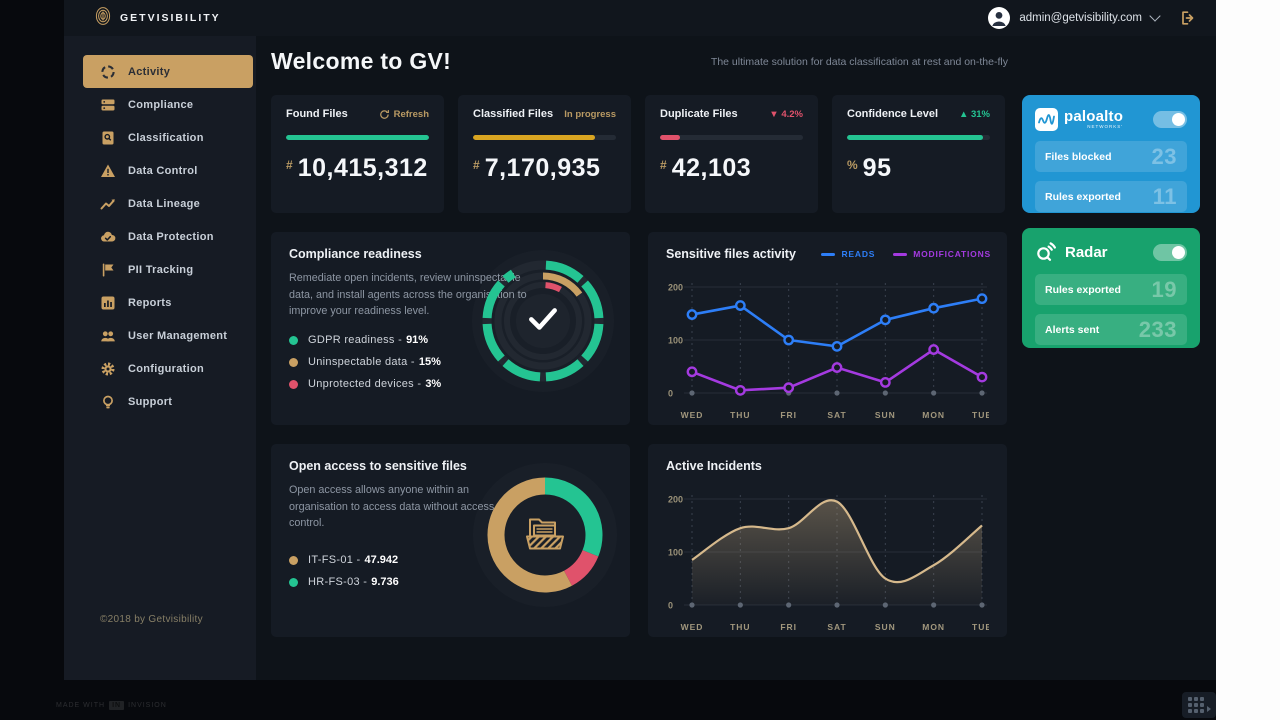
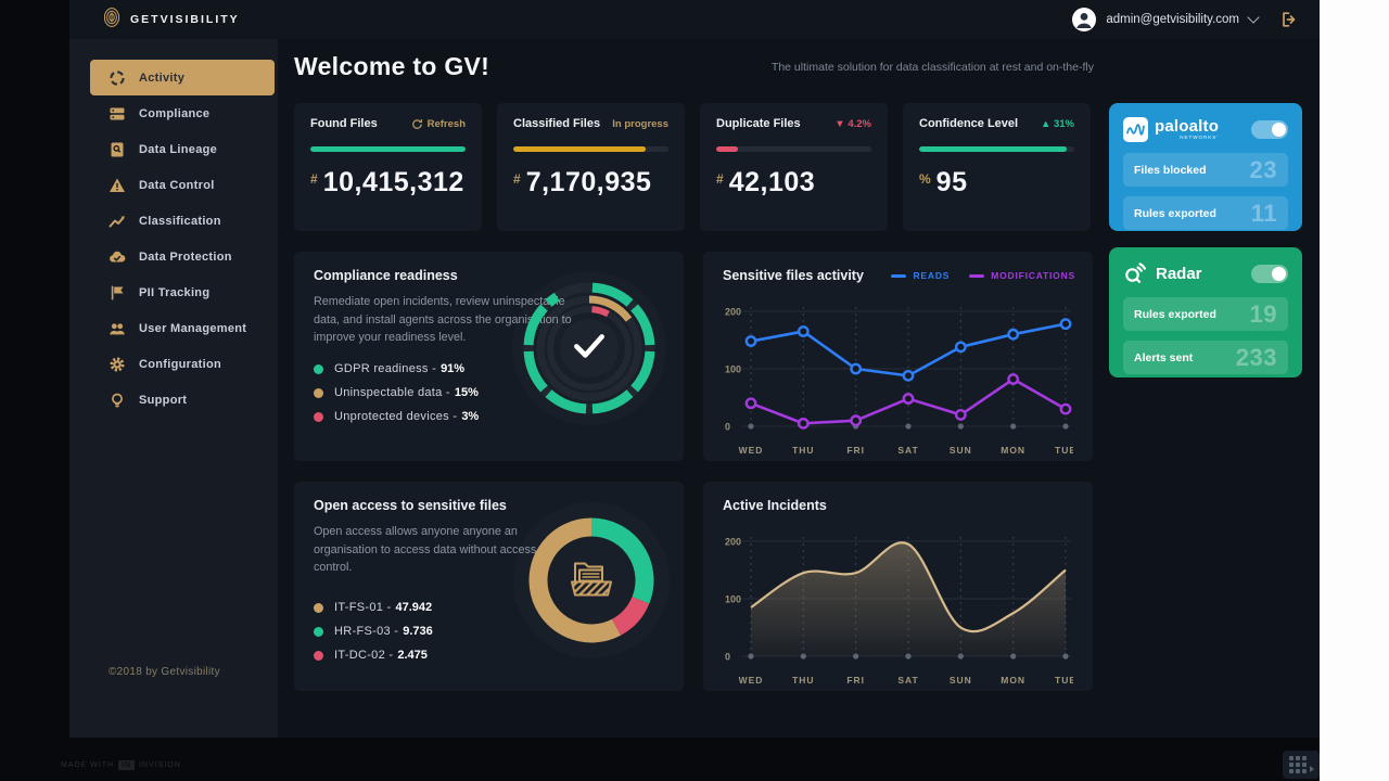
  GETVISIBILITY
  admin@getvisibility.com
  Activity
  Compliance
- Classification
+ Data Lineage
  Data Control
- Data Lineage
+ Classification
  Data Protection
  PII Tracking
- Reports
  User Management
  Configuration
  Support
  ©2018 by Getvisibility
  Welcome to GV!
  The ultimate solution for data classification at rest and on-the-fly
  Found Files
  Refresh
  #
  10,415,312
  Classified Files
  In progress
  #
  7,170,935
  Duplicate Files
  ▼ 4.2%
  #
  42,103
  Confidence Level
  ▲ 31%
  %
  95
  paloalto
  Files blocked
  23
  Rules exported
  11
  Radar
  Rules exported
  19
  Alerts sent
  233
  Compliance readiness
  Remediate open incidents, review uninspectae data, and install agents across the organition to improve your readiness level.
  GDPR readiness -
  91%
  Uninspectable data -
  15%
  Unprotected devices -
  3%
  Sensitive files activity
  READS
  MODIFICATIONS
  0
  100
  200
  WED
  THU
  FRI
  SAT
  SUN
  MON
  TUE
  Open access to sensitive files
- Open access allows anyone within an organisation to access data without access control.
+ Open access allows anyone anyone an organisation to access data without access control.
  IT-FS-01 -
  47.942
  HR-FS-03 -
  9.736
+ IT-DC-02 -
+ 2.475
  Active Incidents
  0
  100
  200
  WED
  THU
  FRI
  SAT
  SUN
  MON
  TUE
